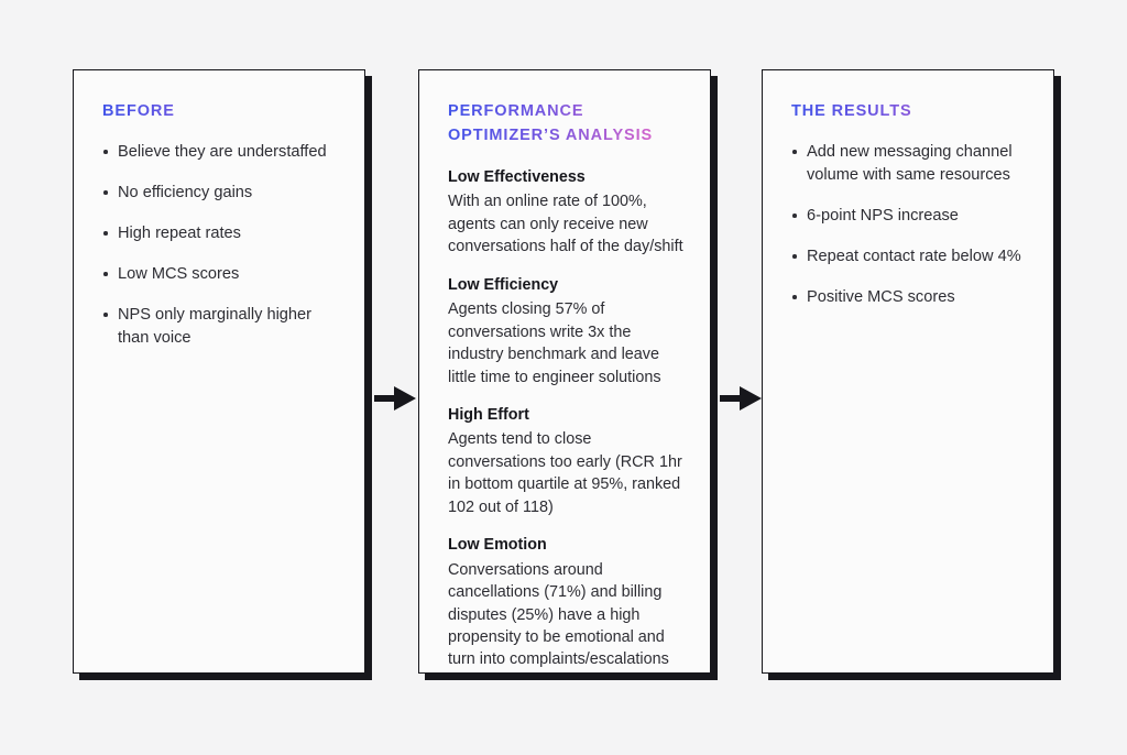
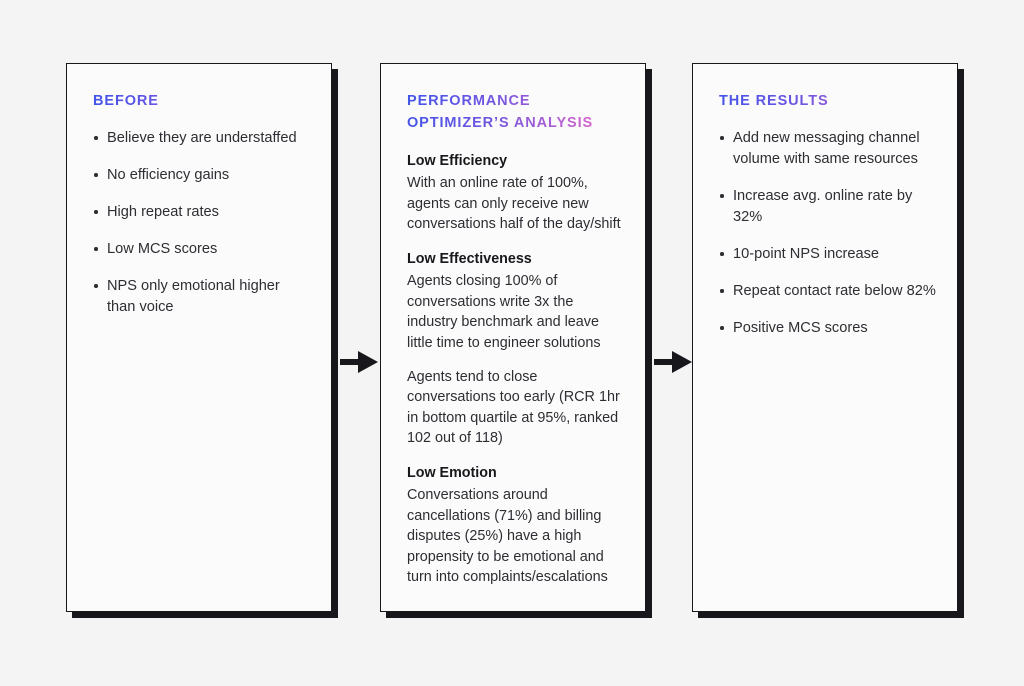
  BEFORE
  Believe they are understaffed
  No efficiency gains
  High repeat rates
  Low MCS scores
- NPS only marginally higher than voice
+ NPS only emotional higher than voice
  PERFORMANCE
  OPTIMIZER’S ANALYSIS
- Low Effectiveness
+ Low Efficiency
  With an online rate of 100%, agents can only receive new conversations half of the day/shift
- Low Efficiency
+ Low Effectiveness
- Agents closing 57% of conversations write 3x the industry benchmark and leave little time to engineer solutions
+ Agents closing 100% of conversations write 3x the industry benchmark and leave little time to engineer solutions
- High Effort
  Agents tend to close conversations too early (RCR 1hr in bottom quartile at 95%, ranked 102 out of 118)
  Low Emotion
  Conversations around cancellations (71%) and billing disputes (25%) have a high propensity to be emotional and turn into complaints/escalations
  THE RESULTS
  Add new messaging channel volume with same resources
+ Increase avg. online rate by 32%
- 6-point NPS increase
+ 10-point NPS increase
- Repeat contact rate below 4%
+ Repeat contact rate below 82%
  Positive MCS scores
